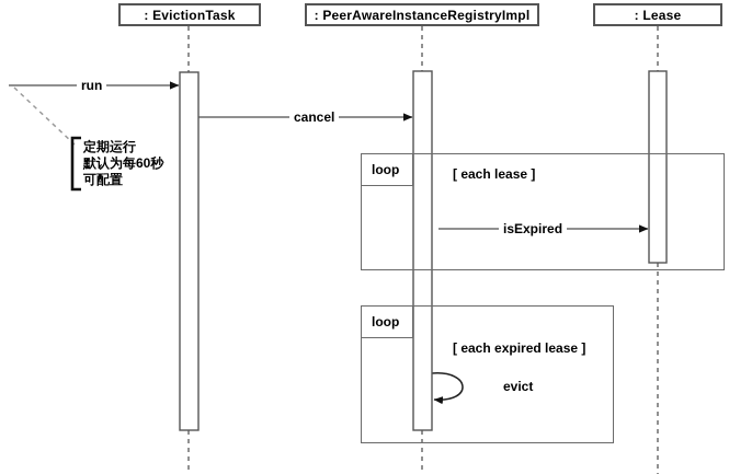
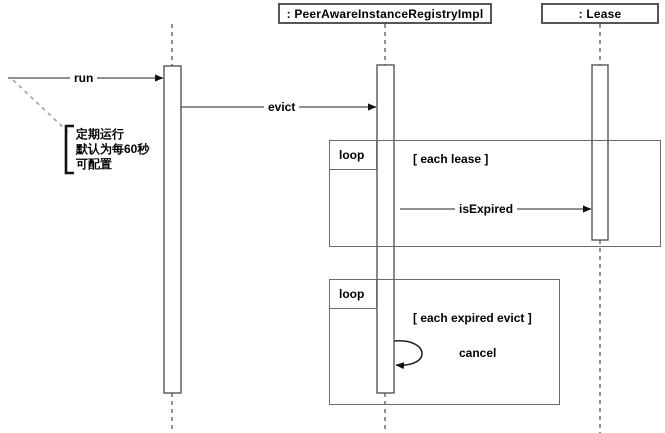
- : EvictionTask
  : PeerAwareInstanceRegistryImpl
  : Lease
  loop
  [ each lease ]
  loop
- [ each expired lease ]
+ [ each expired evict ]
  run
- cancel
+ evict
  isExpired
- evict
+ cancel
  定期运行
  默认为每60秒
  可配置
